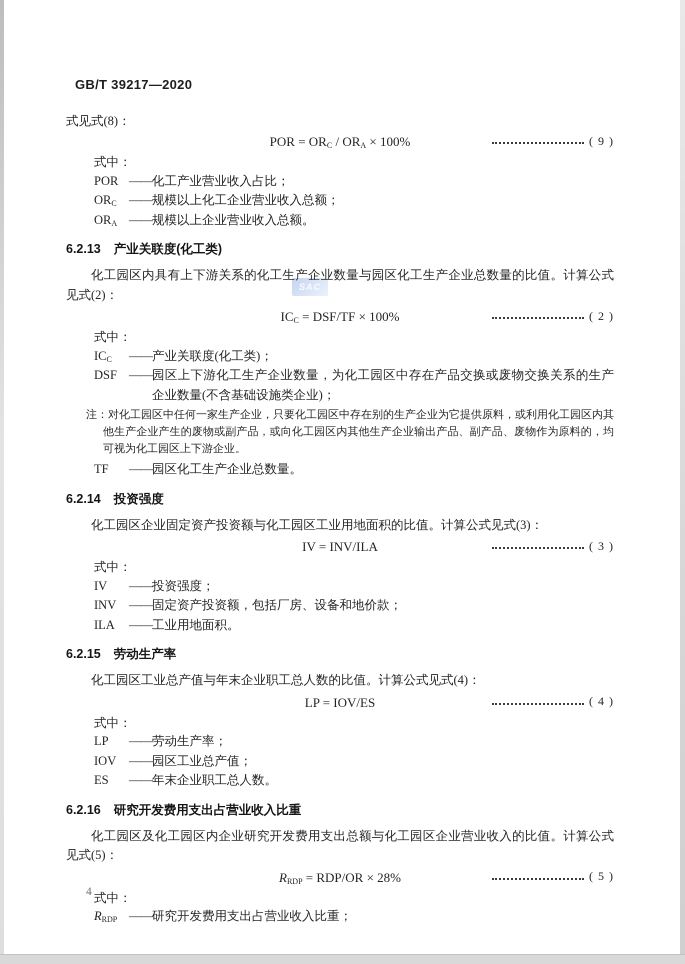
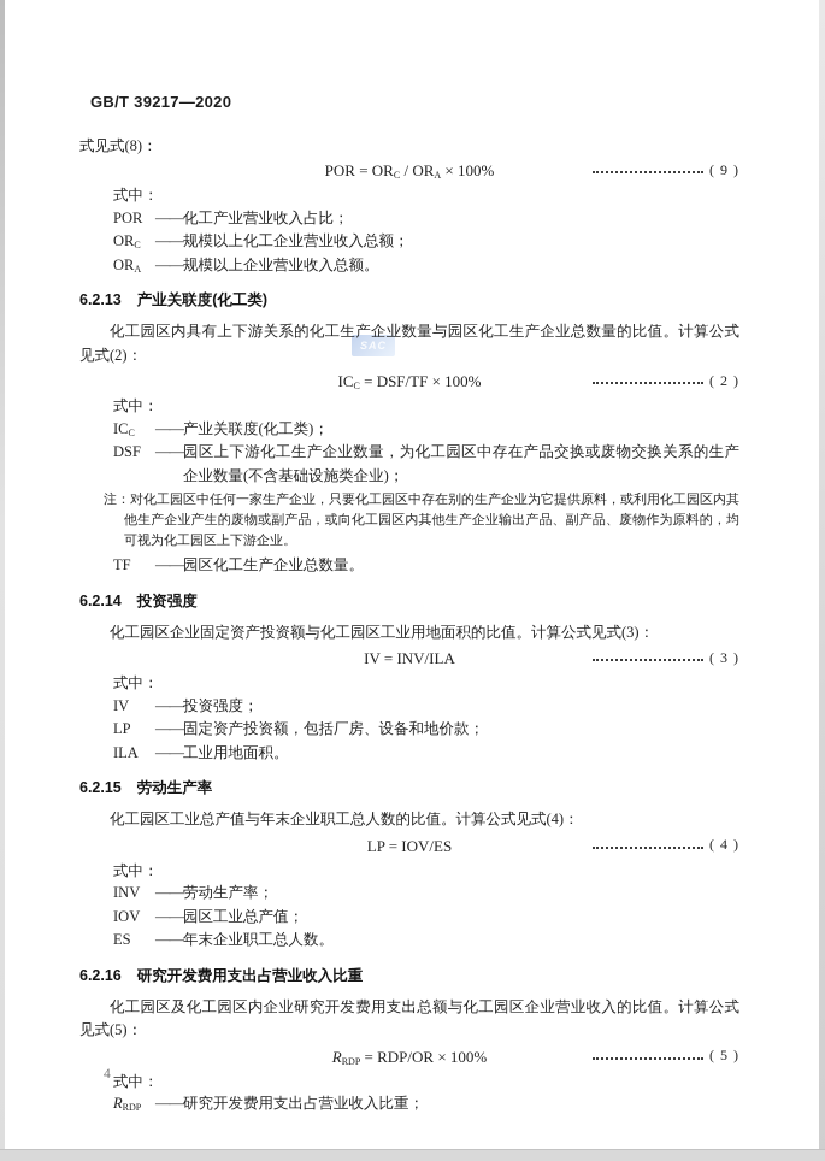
  SAC
  GB/T 39217—2020
  式见式(8)：
  POR = ORC / ORA × 100%
  ( 9 )
  式中：
  POR
  ——
  化工产业营业收入占比；
  ORC
  ——
  规模以上化工企业营业收入总额；
  ORA
  ——
  规模以上企业营业收入总额。
  6.2.13 产业关联度(化工类)
  化工园区内具有上下游关系的化工生产企业数量与园区化工生产企业总数量的比值。计算公式见式(2)：
  ICC = DSF/TF × 100%
  ( 2 )
  式中：
  ICC
  ——
  产业关联度(化工类)；
  DSF
  ——
  园区上下游化工生产企业数量，为化工园区中存在产品交换或废物交换关系的生产企业数量(不含基础设施类企业)；
  注：对化工园区中任何一家生产企业，只要化工园区中存在别的生产企业为它提供原料，或利用化工园区内其他生产企业产生的废物或副产品，或向化工园区内其他生产企业输出产品、副产品、废物作为原料的，均可视为化工园区上下游企业。
  TF
  ——
  园区化工生产企业总数量。
  6.2.14 投资强度
  化工园区企业固定资产投资额与化工园区工业用地面积的比值。计算公式见式(3)：
  IV = INV/ILA
  ( 3 )
  式中：
  IV
  ——
  投资强度；
- INV
+ LP
  ——
  固定资产投资额，包括厂房、设备和地价款；
  ILA
  ——
  工业用地面积。
  6.2.15 劳动生产率
  化工园区工业总产值与年末企业职工总人数的比值。计算公式见式(4)：
  LP = IOV/ES
  ( 4 )
  式中：
- LP
+ INV
  ——
  劳动生产率；
  IOV
  ——
  园区工业总产值；
  ES
  ——
  年末企业职工总人数。
  6.2.16 研究开发费用支出占营业收入比重
  化工园区及化工园区内企业研究开发费用支出总额与化工园区企业营业收入的比值。计算公式见式(5)：
- RRDP = RDP/OR × 28%
+ RRDP = RDP/OR × 100%
  ( 5 )
  式中：
  RRDP
  ——
  研究开发费用支出占营业收入比重；
  4
